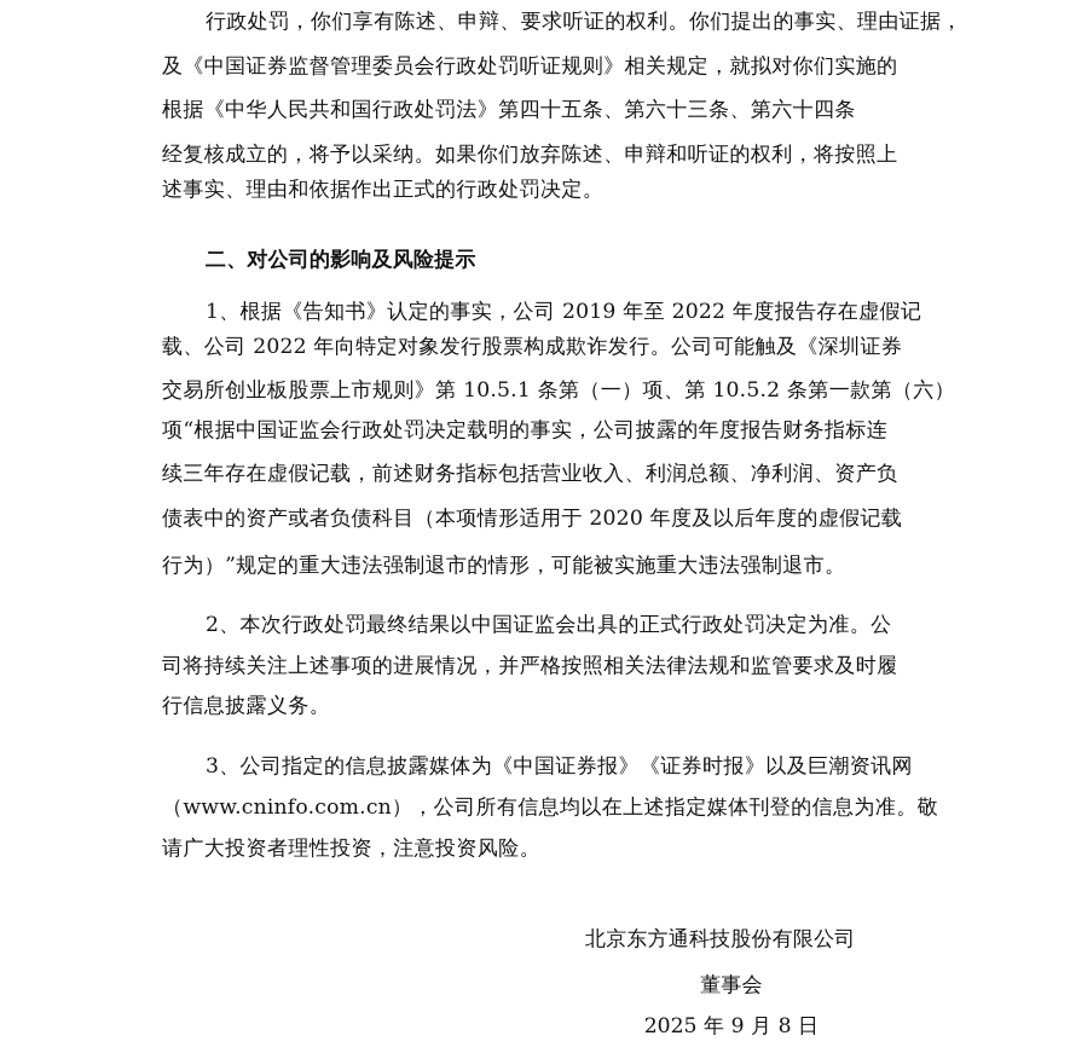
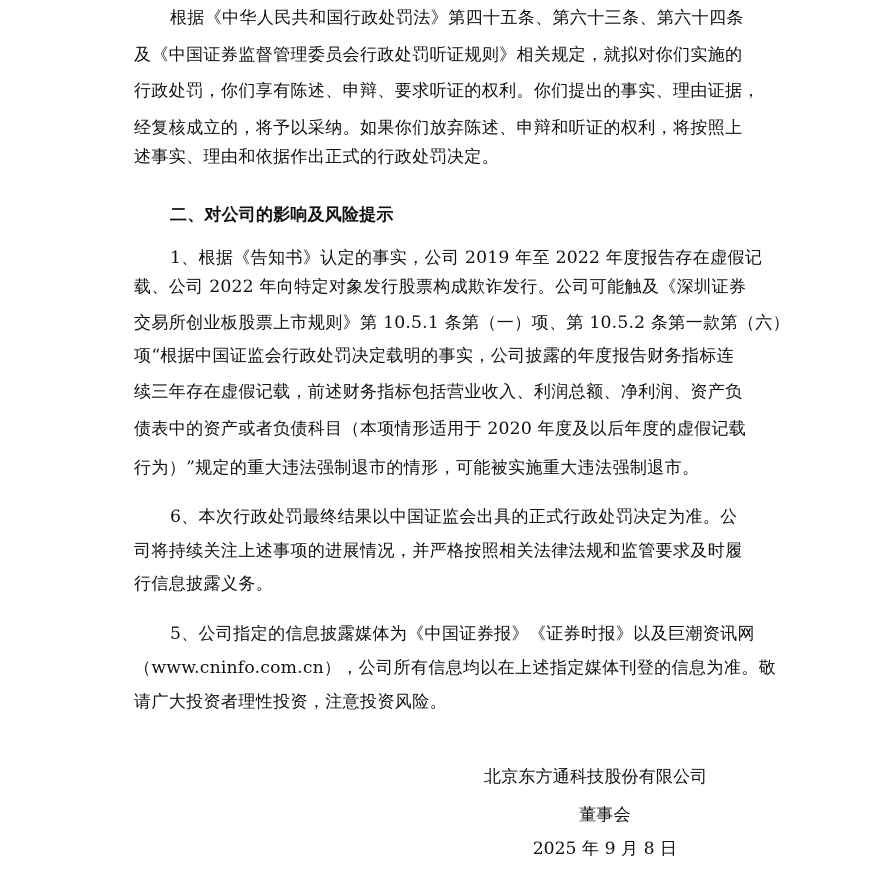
- 行政处罚，你们享有陈述、申辩、要求听证的权利。你们提出的事实、理由证据，
+ 根据《中华人民共和国行政处罚法》第四十五条、第六十三条、第六十四条
  及《中国证券监督管理委员会行政处罚听证规则》相关规定，就拟对你们实施的
- 根据《中华人民共和国行政处罚法》第四十五条、第六十三条、第六十四条
+ 行政处罚，你们享有陈述、申辩、要求听证的权利。你们提出的事实、理由证据，
  经复核成立的，将予以采纳。如果你们放弃陈述、申辩和听证的权利，将按照上
  述事实、理由和依据作出正式的行政处罚决定。
  二、对公司的影响及风险提示
  1、根据《告知书》认定的事实，公司 2019 年至 2022 年度报告存在虚假记
  载、公司 2022 年向特定对象发行股票构成欺诈发行。公司可能触及《深圳证券
  交易所创业板股票上市规则》第 10.5.1 条第（一）项、第 10.5.2 条第一款第（六）
  项“根据中国证监会行政处罚决定载明的事实，公司披露的年度报告财务指标连
  续三年存在虚假记载，前述财务指标包括营业收入、利润总额、净利润、资产负
  债表中的资产或者负债科目（本项情形适用于 2020 年度及以后年度的虚假记载
  行为）”规定的重大违法强制退市的情形，可能被实施重大违法强制退市。
- 2、本次行政处罚最终结果以中国证监会出具的正式行政处罚决定为准。公
+ 6、本次行政处罚最终结果以中国证监会出具的正式行政处罚决定为准。公
  司将持续关注上述事项的进展情况，并严格按照相关法律法规和监管要求及时履
  行信息披露义务。
- 3、公司指定的信息披露媒体为《中国证券报》《证券时报》以及巨潮资讯网
+ 5、公司指定的信息披露媒体为《中国证券报》《证券时报》以及巨潮资讯网
  （www.cninfo.com.cn），公司所有信息均以在上述指定媒体刊登的信息为准。敬
  请广大投资者理性投资，注意投资风险。
  北京东方通科技股份有限公司
  董事会
  2025 年 9 月 8 日
